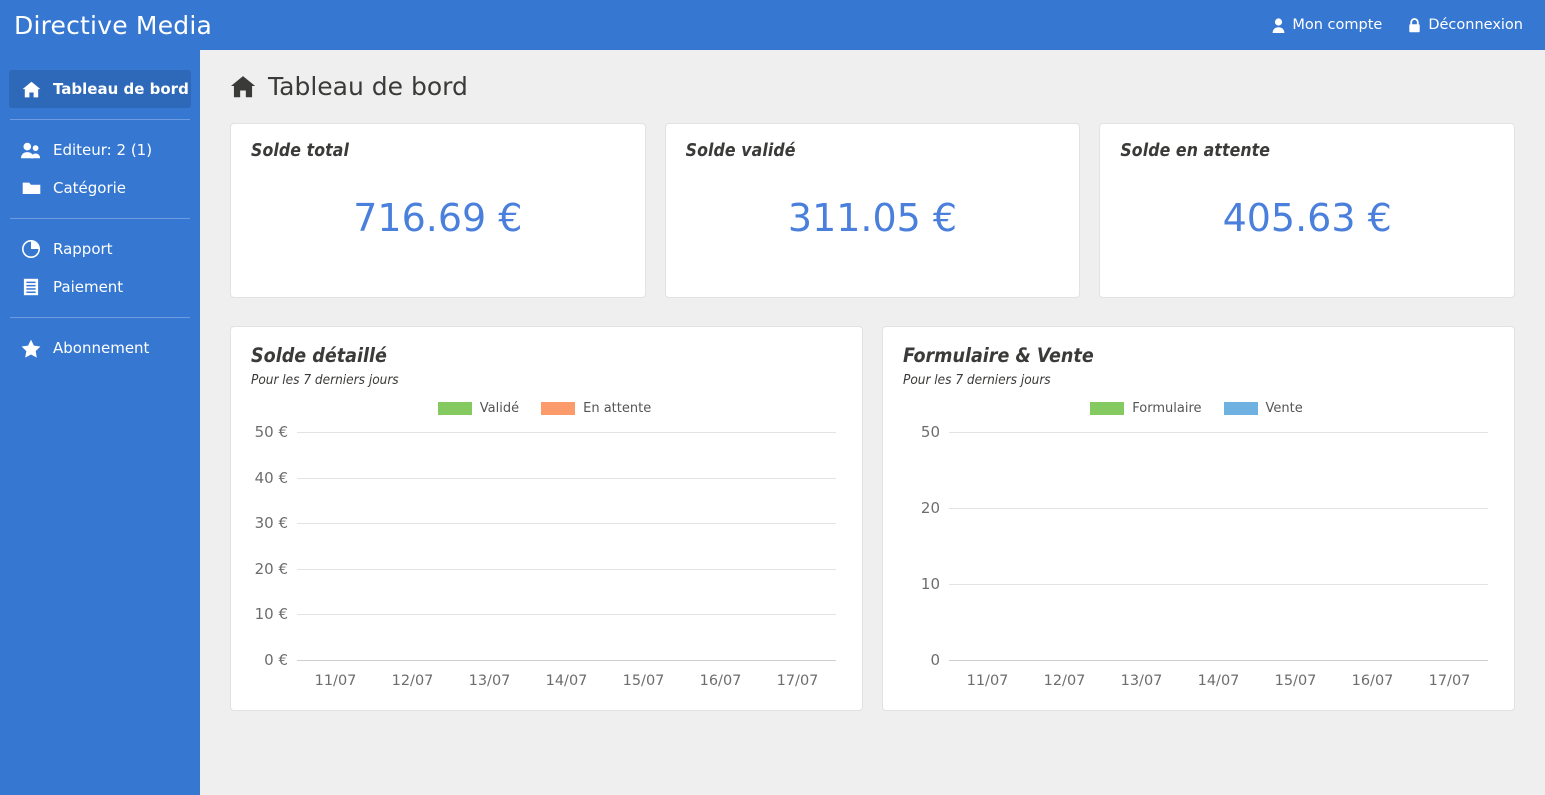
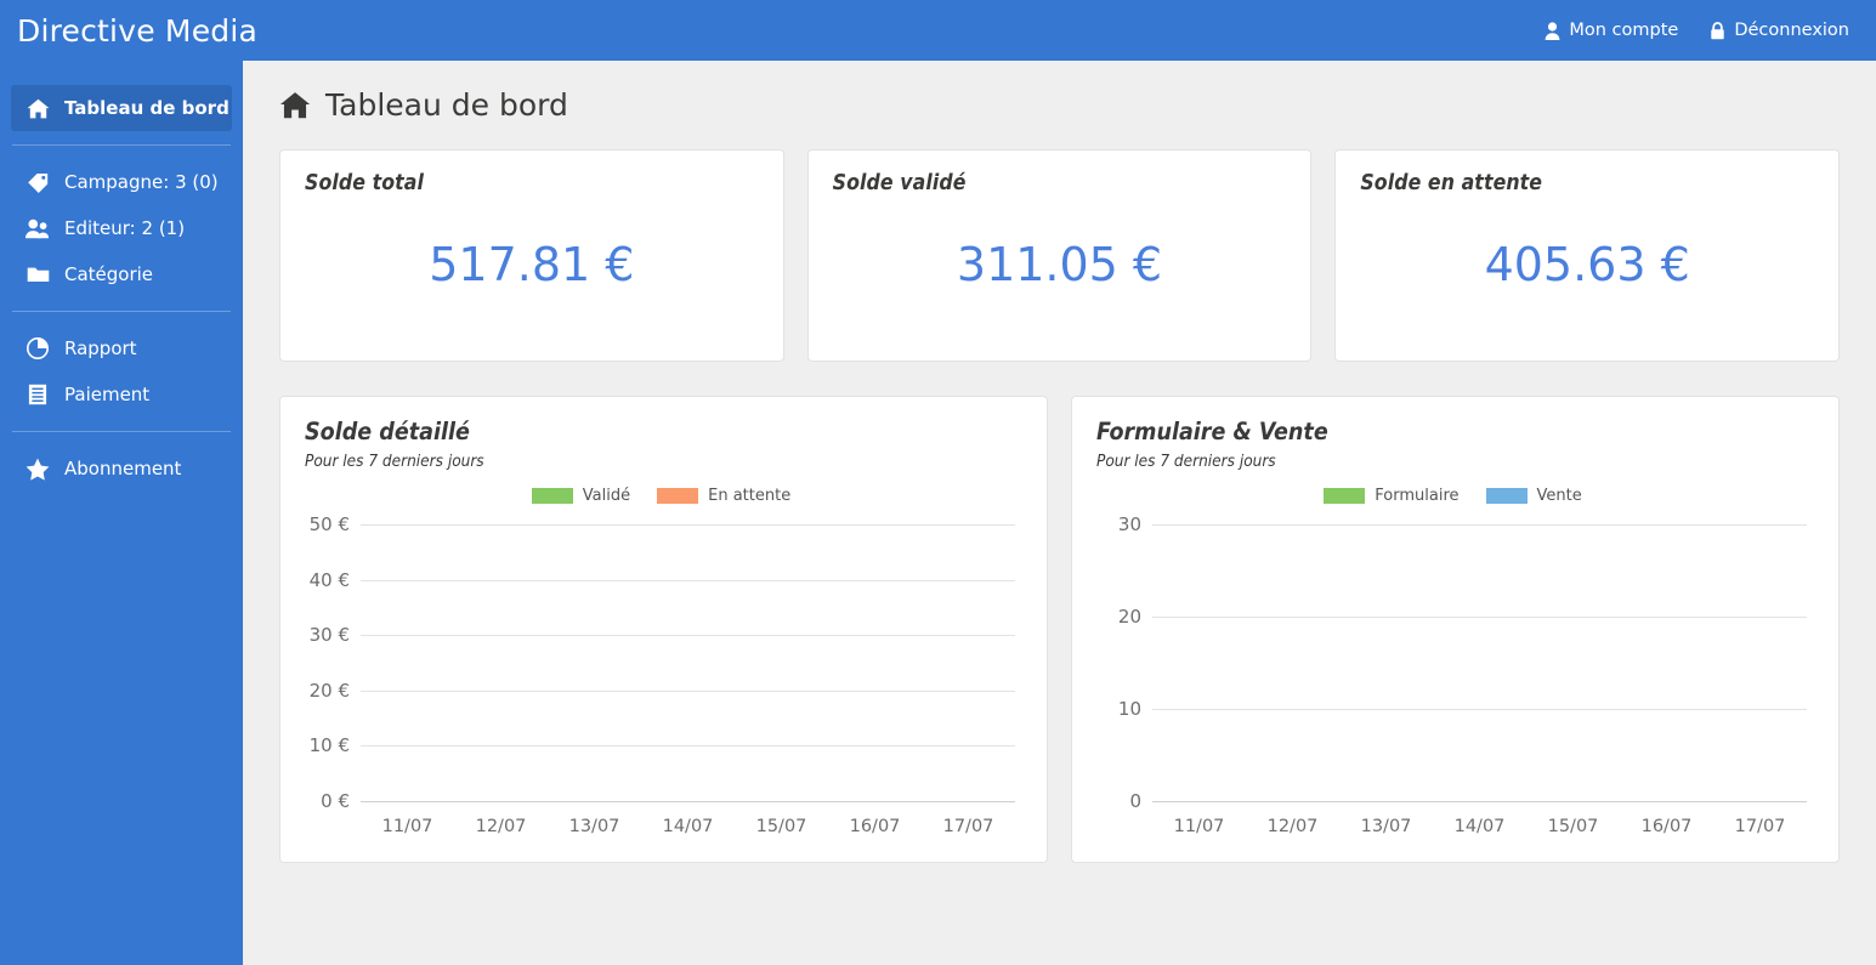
  Directive Media
  Mon compte
  Déconnexion
  Tableau de bord
+ Campagne: 3 (0)
  Editeur: 2 (1)
  Catégorie
  Rapport
  Paiement
  Abonnement
  Tableau de bord
  Solde total
- 716.69 €
+ 517.81 €
  Solde validé
  311.05 €
  Solde en attente
  405.63 €
  Solde détaillé
  Pour les 7 derniers jours
  Validé
  En attente
  0 €
  10 €
  20 €
  30 €
  40 €
  50 €
  11/07
  12/07
  13/07
  14/07
  15/07
  16/07
  17/07
  Formulaire & Vente
  Pour les 7 derniers jours
  Formulaire
  Vente
  0
  10
  20
- 50
+ 30
  11/07
  12/07
  13/07
  14/07
  15/07
  16/07
  17/07
